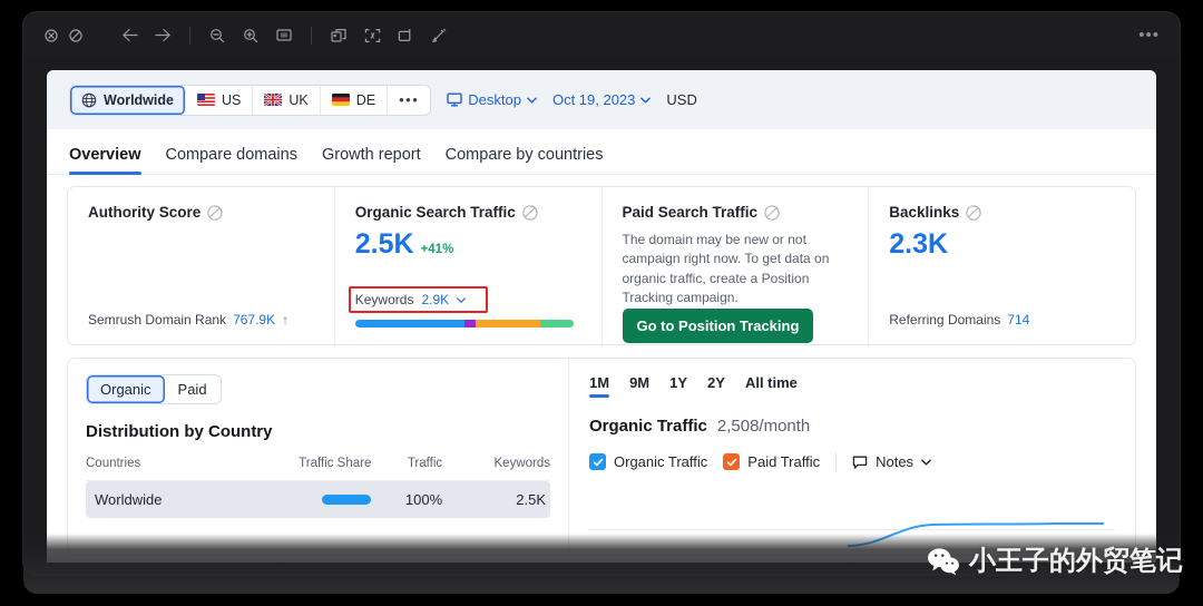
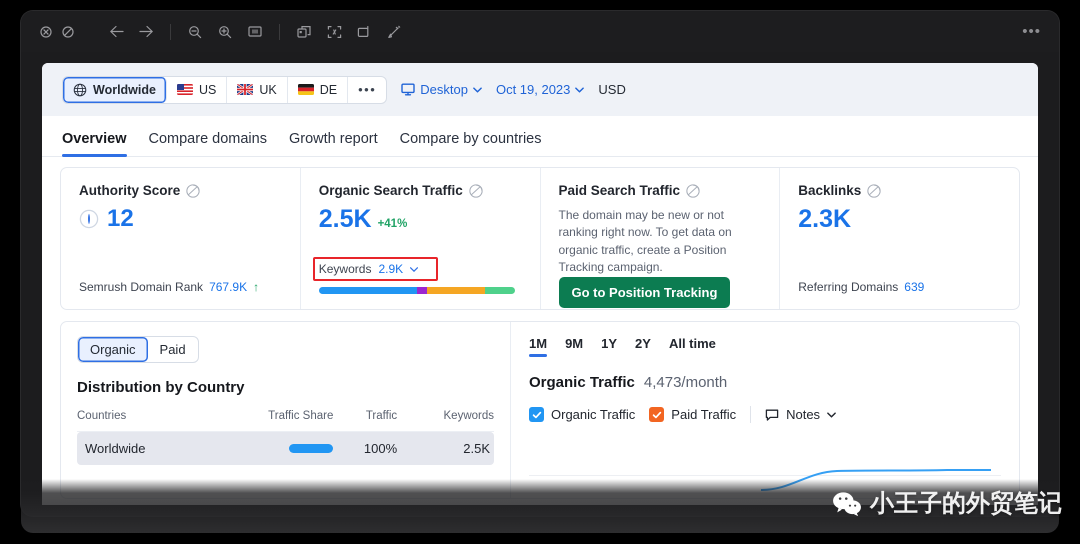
  •••
  Worldwide
  US
  UK
  DE
  •••
  Desktop
  Oct 19, 2023
  USD
  Overview
  Compare domains
  Growth report
  Compare by countries
  Authority Score
+ 12
  Semrush Domain Rank
  767.9K
  ↑
  Organic Search Traffic
  2.5K
  +41%
  Keywords
  2.9K
  Paid Search Traffic
- The domain may be new or not campaign right now. To get data on organic traffic, create a Position Tracking campaign.
+ The domain may be new or not ranking right now. To get data on organic traffic, create a Position Tracking campaign.
  Go to Position Tracking
  Backlinks
  2.3K
  Referring Domains
- 714
+ 639
  Organic
  Paid
  Distribution by Country
  Countries	Traffic Share	Traffic	Keywords
  Worldwide		100%	2.5K
  1M
  9M
  1Y
  2Y
  All time
  Organic Traffic
- 2,508/month
+ 4,473/month
  Organic Traffic
  Paid Traffic
  Notes
  小王子的外贸笔记
